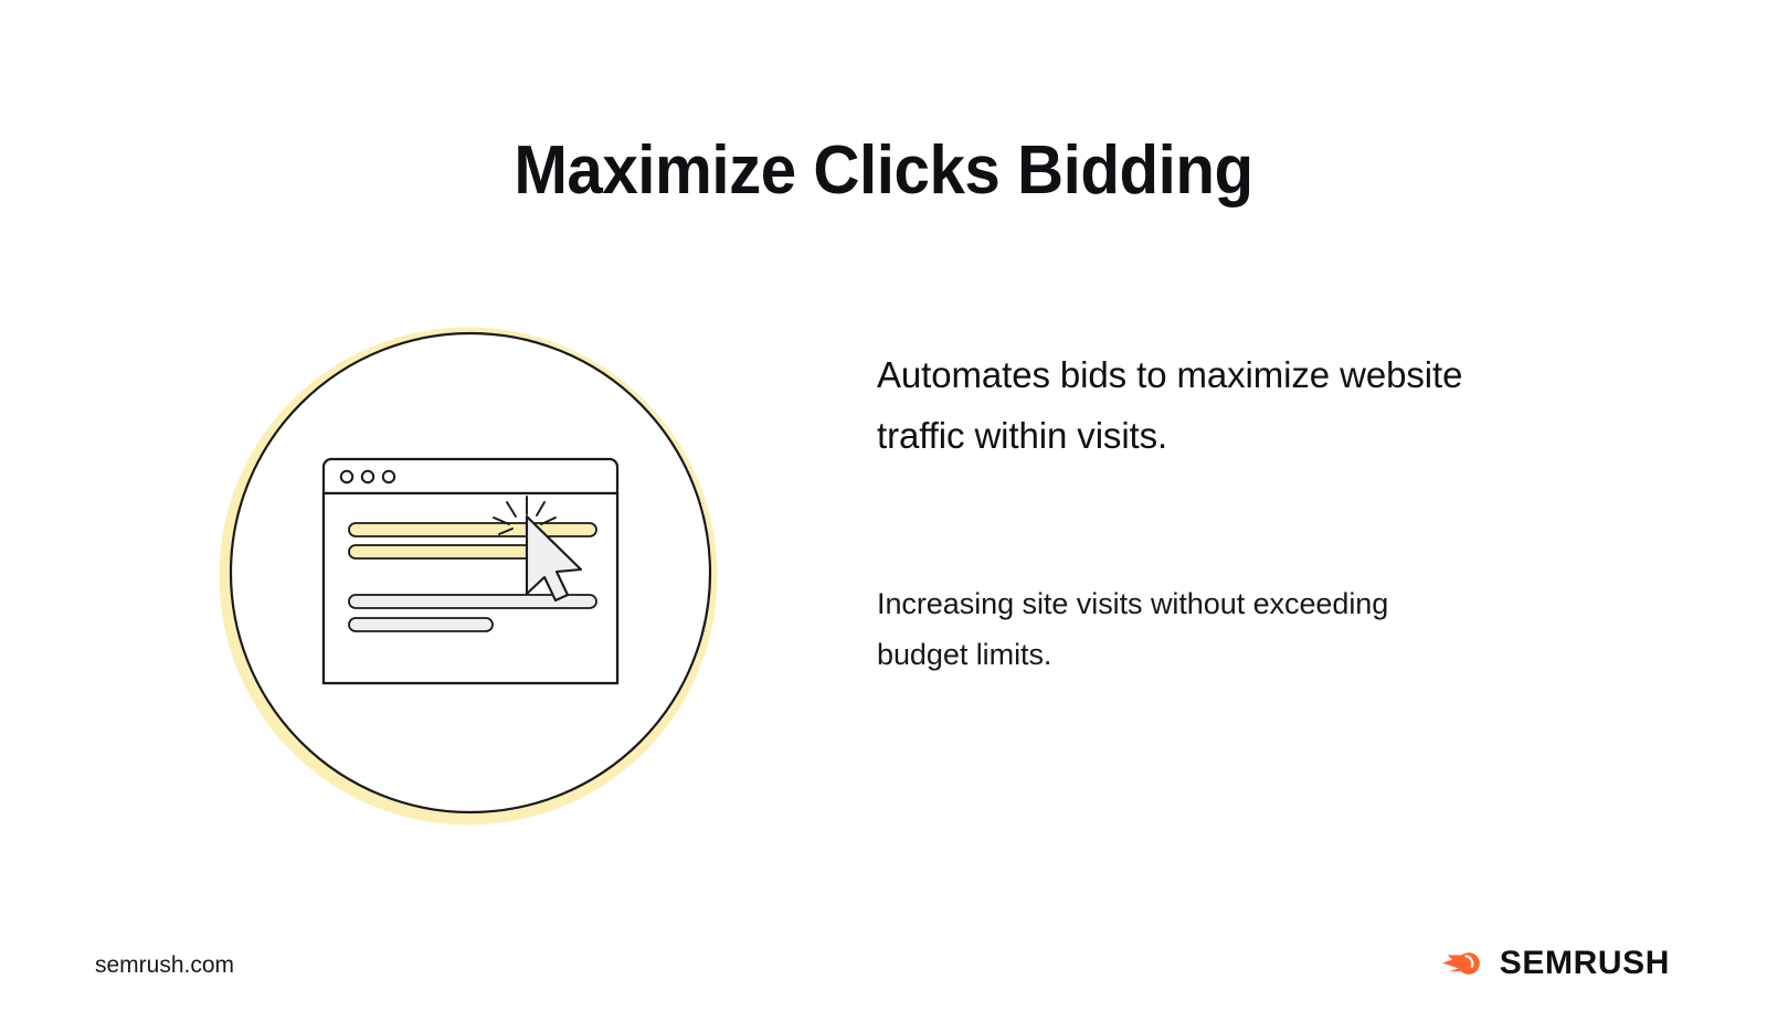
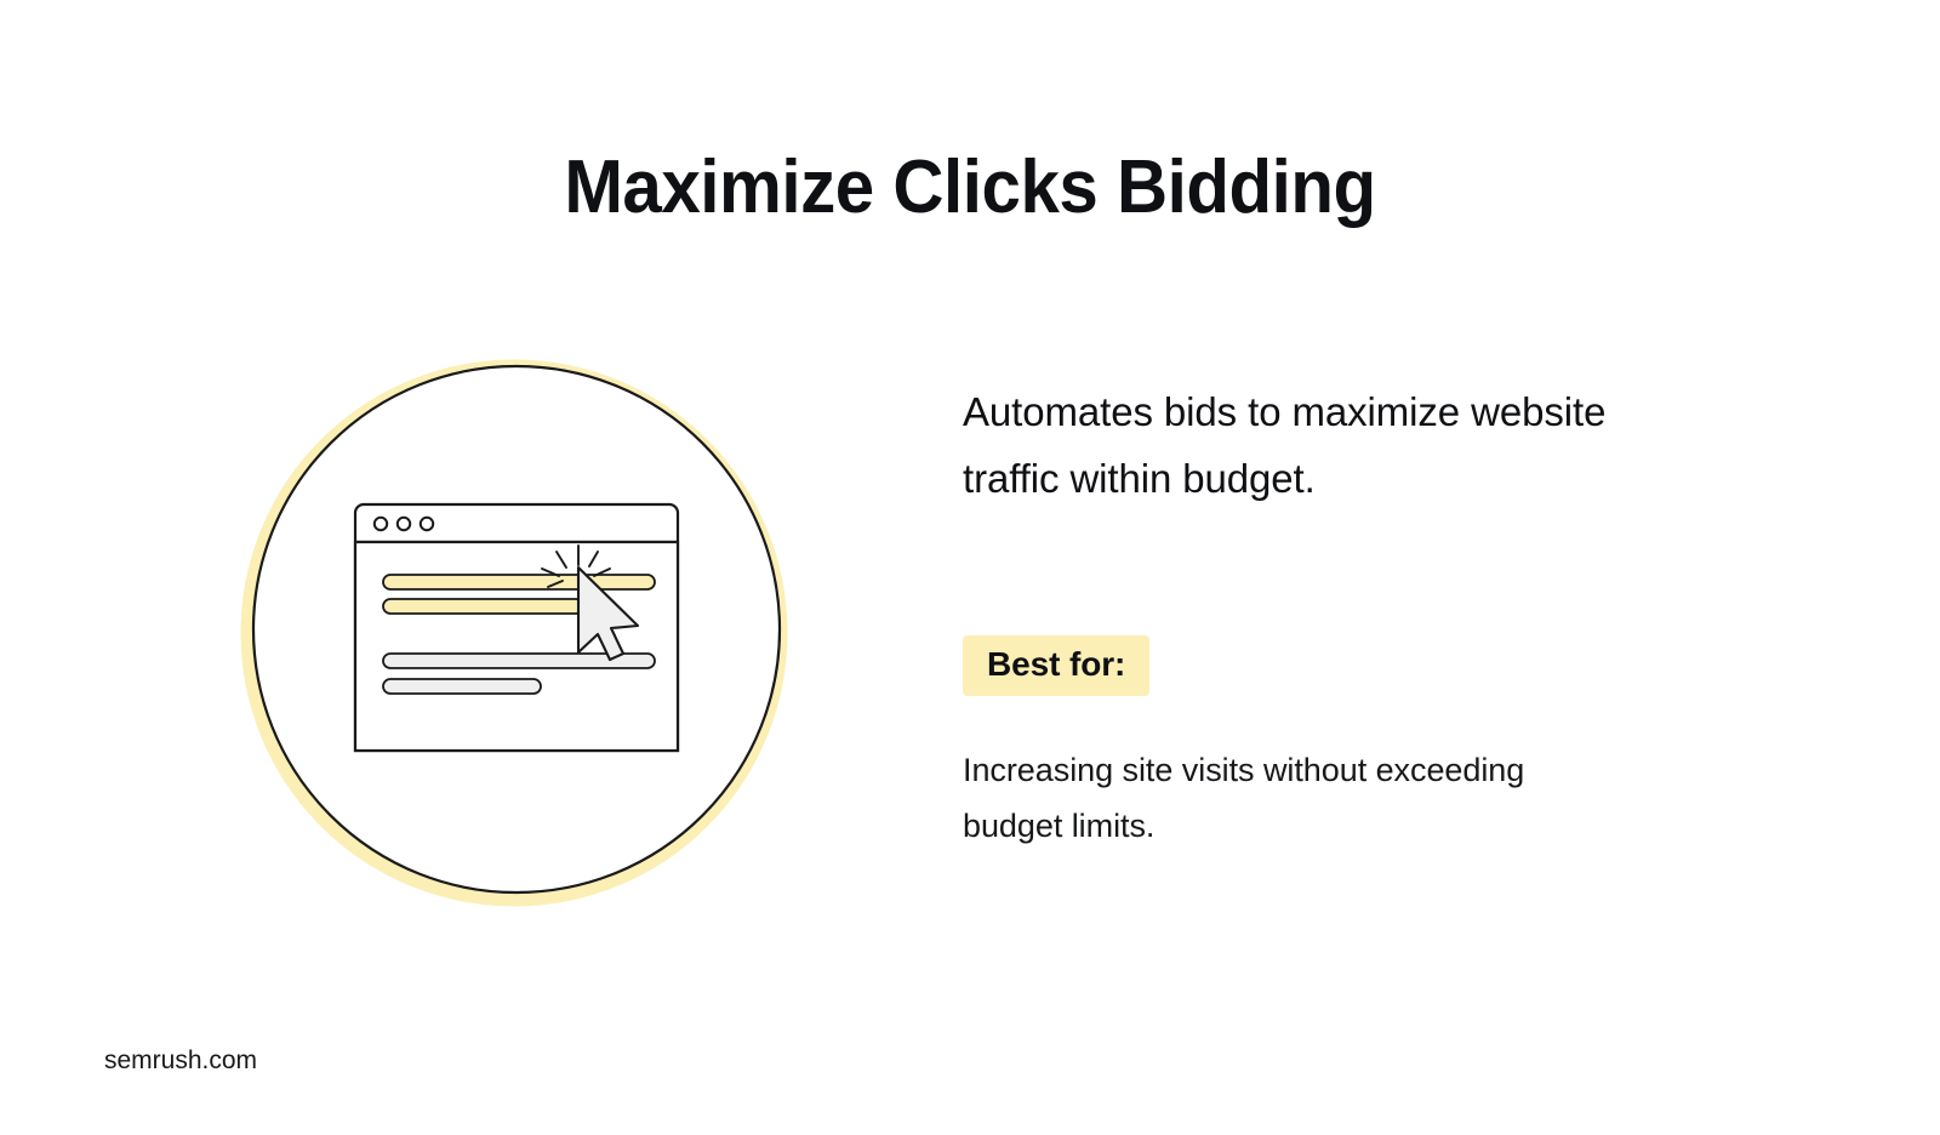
  Maximize Clicks Bidding
- Automates bids to maximize website traffic within visits.
+ Automates bids to maximize website traffic within budget.
+ Best for:
  Increasing site visits without exceeding budget limits.
  semrush.com
- SEMRUSH
